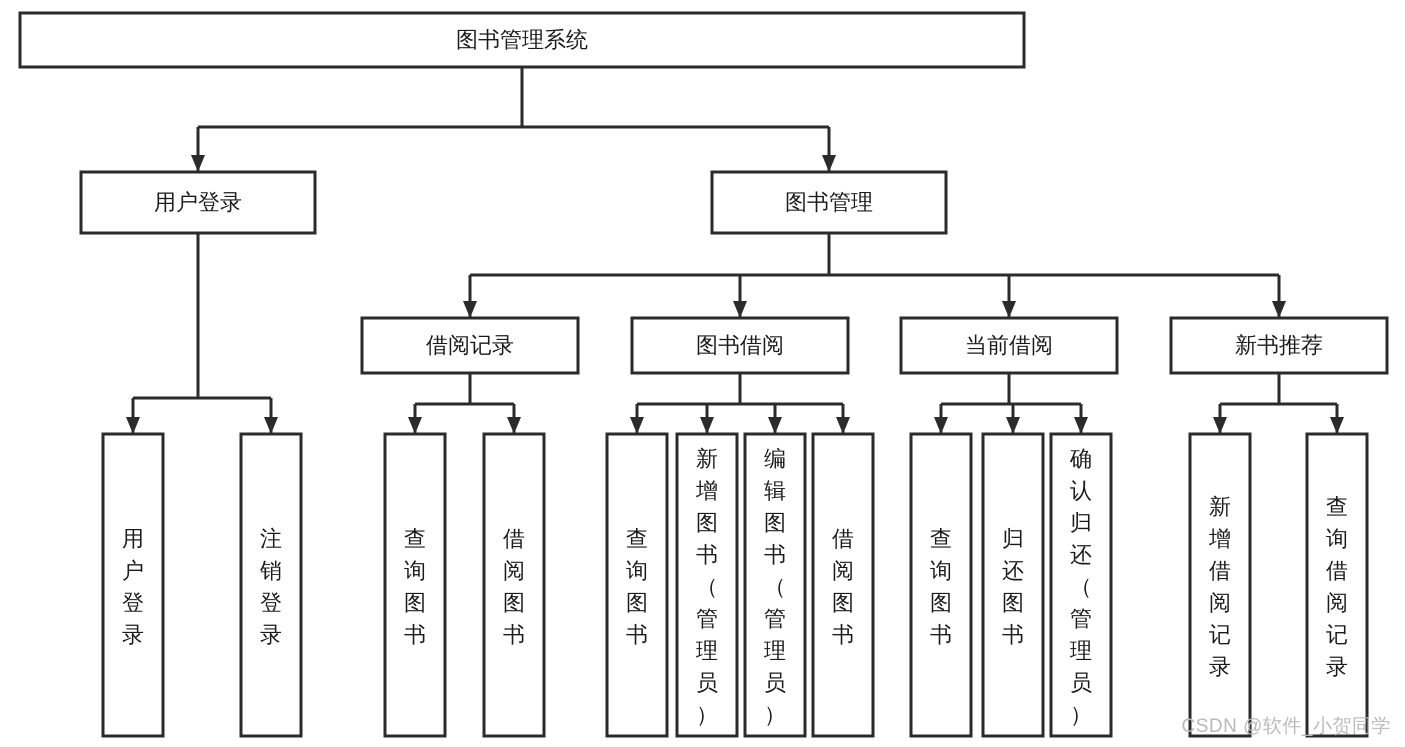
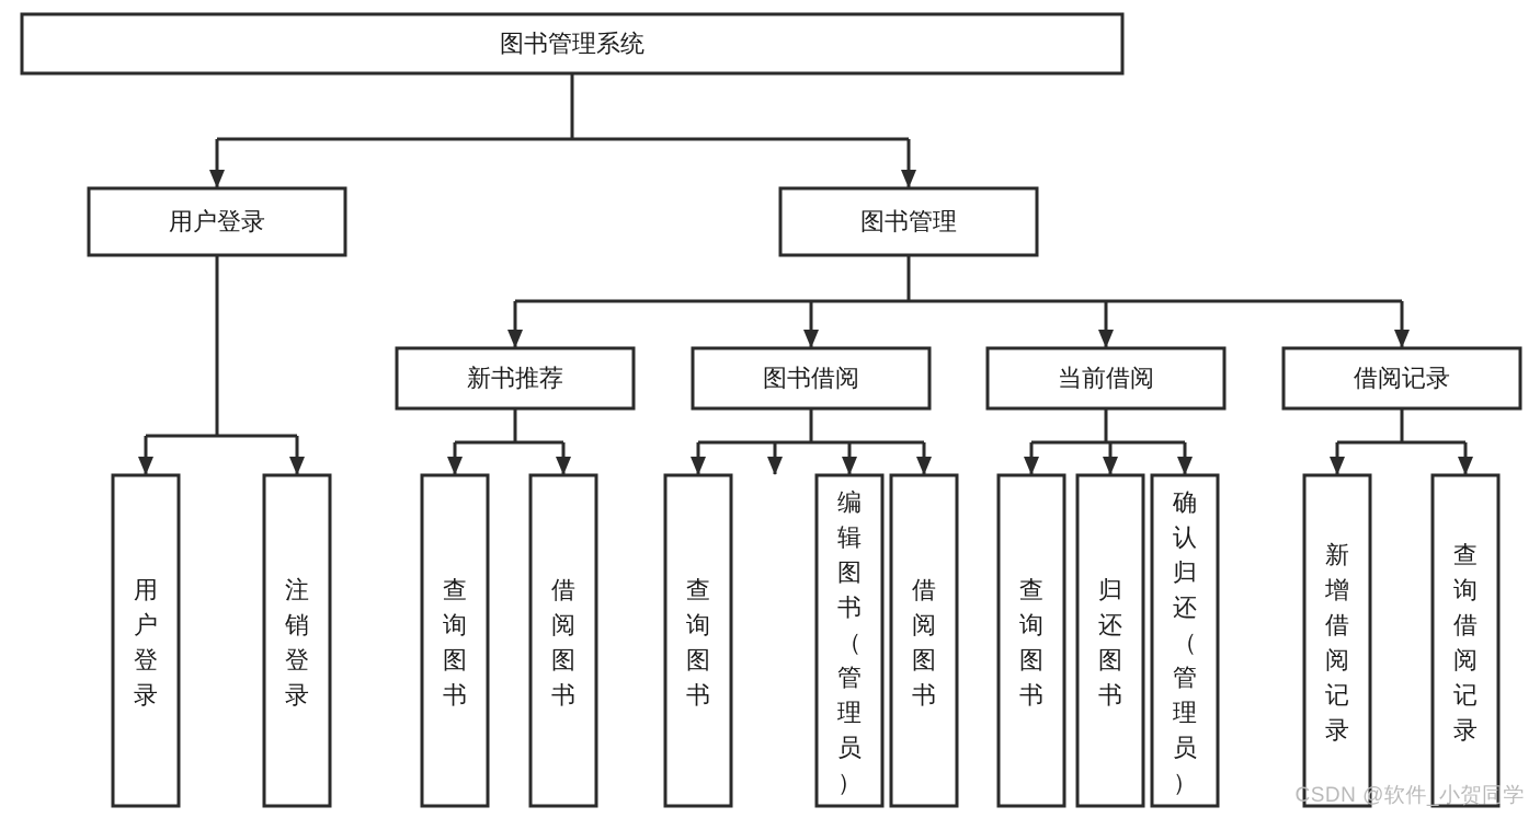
  图书管理系统
  用户登录
  图书管理
- 借阅记录
+ 新书推荐
  图书借阅
  当前借阅
- 新书推荐
+ 借阅记录
  用户登录
  注销登录
  查询图书
  借阅图书
  查询图书
- 新增图书（管理员）
  编辑图书（管理员）
  借阅图书
  查询图书
  归还图书
  确认归还（管理员）
  新增借阅记录
  查询借阅记录
  CSDN @软件_小贺同学
